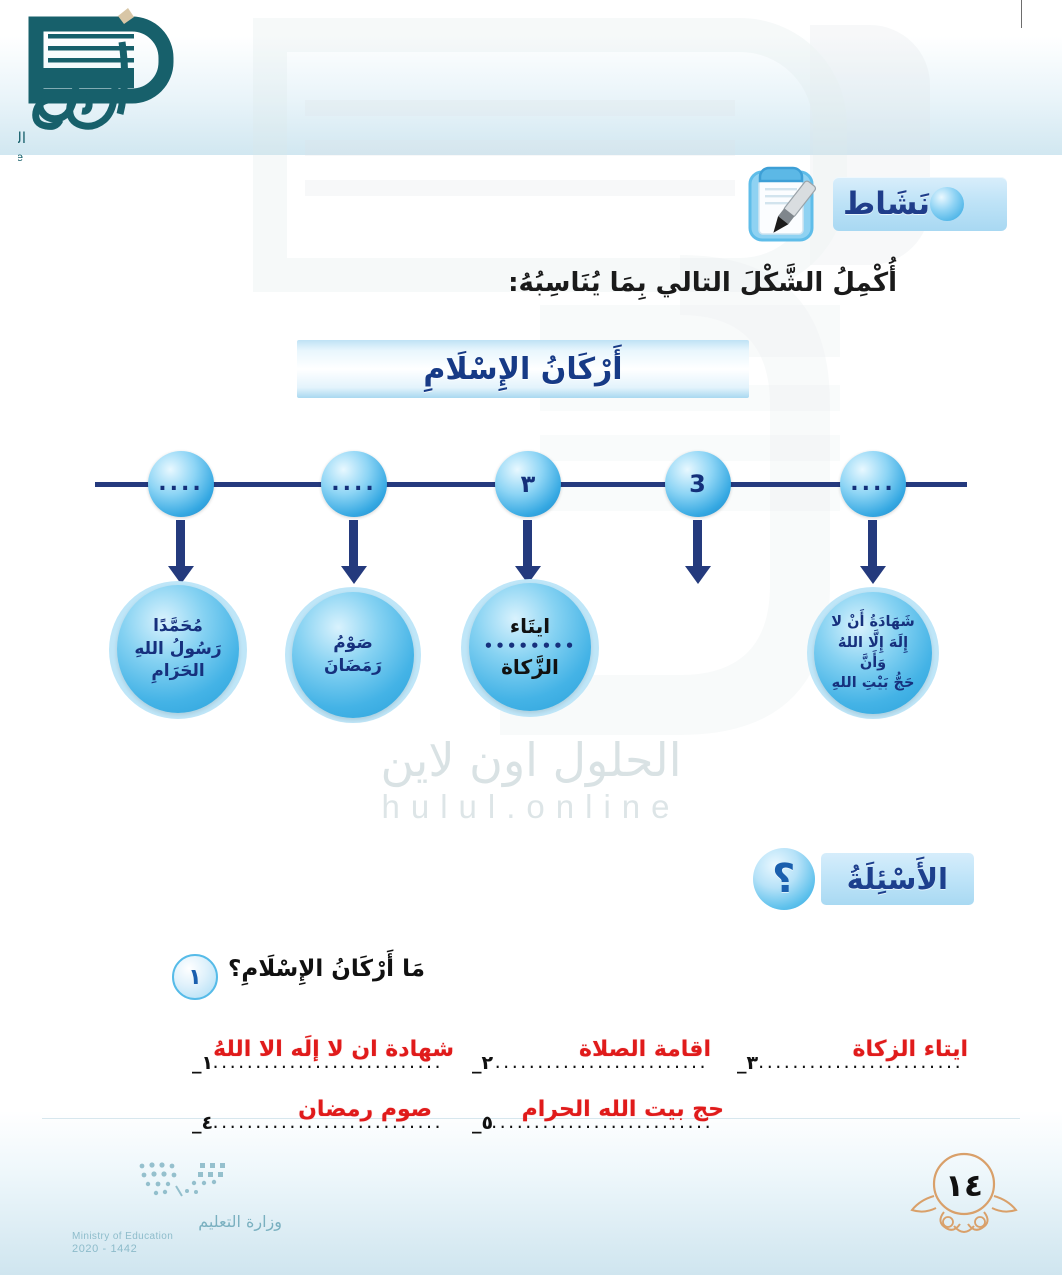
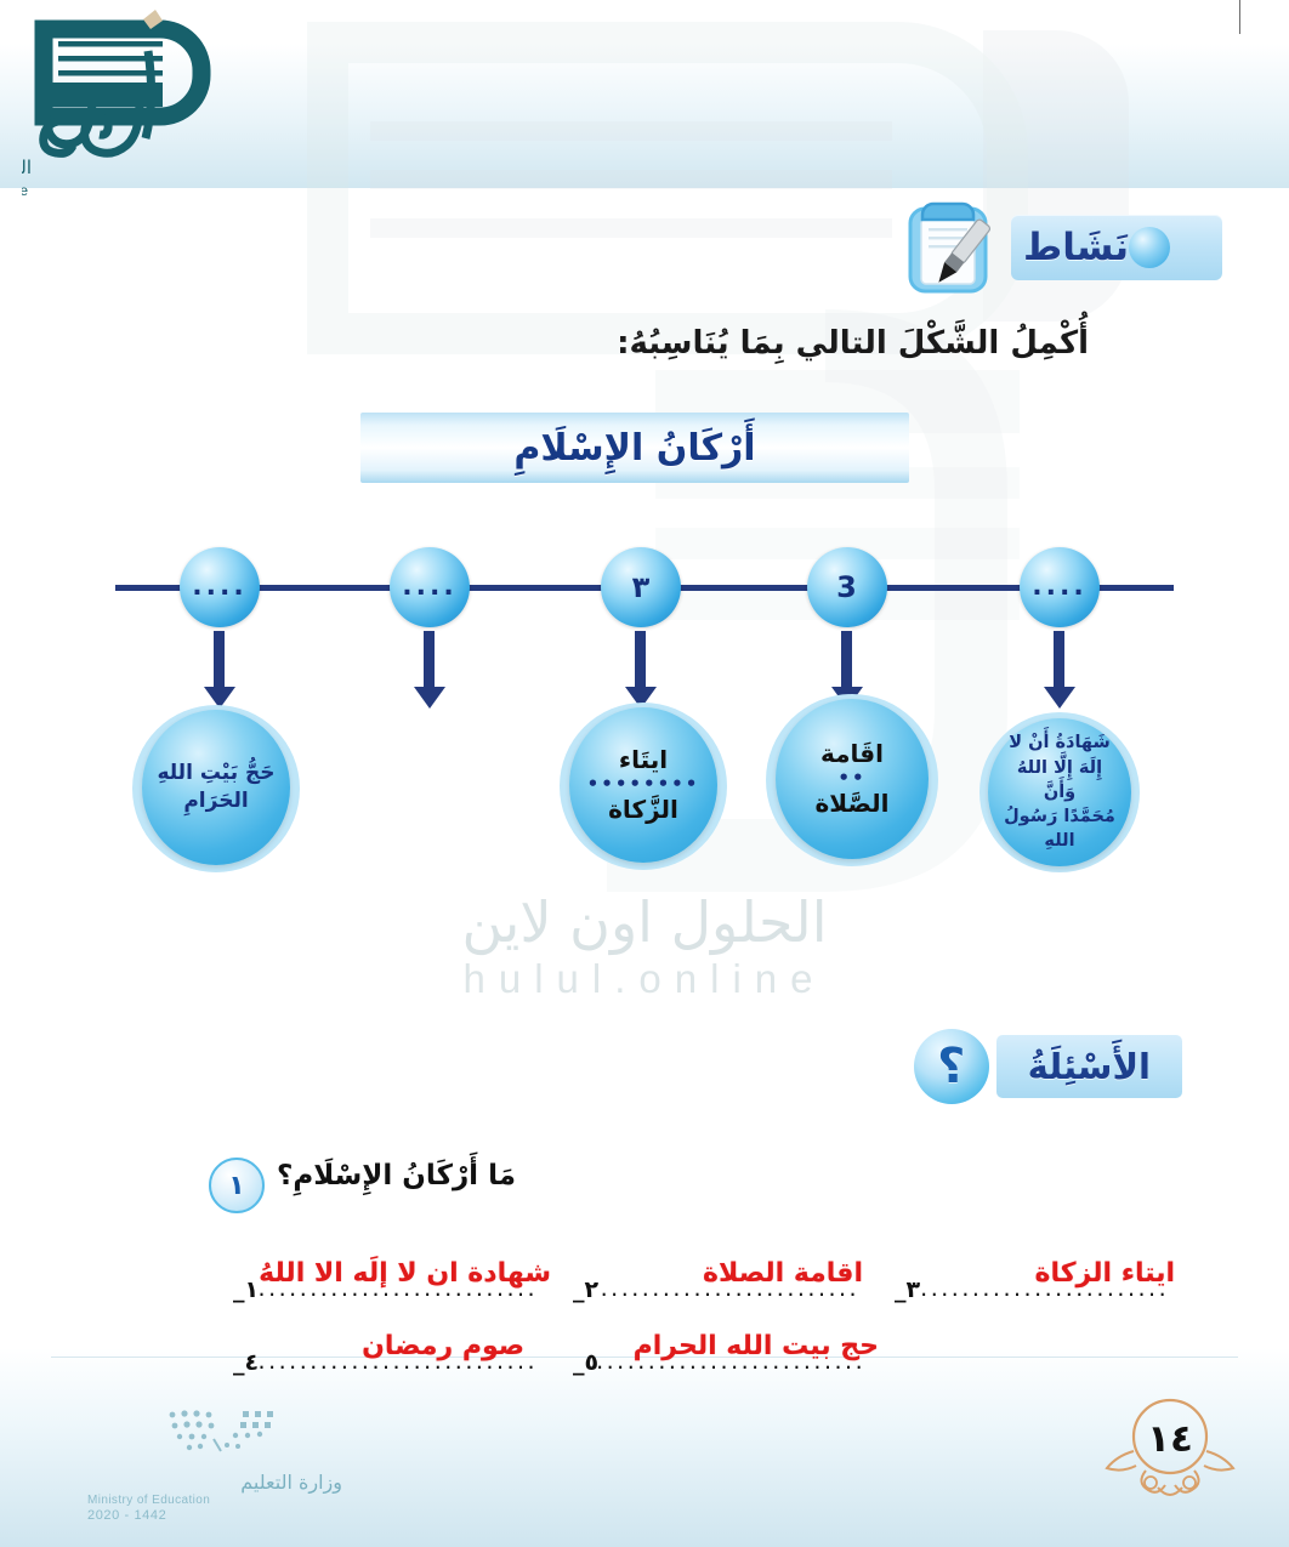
  الحلول اون لاين
  hulul.online
  نَشَاط
  أُكْمِلُ الشَّكْلَ التالي بِمَا يُنَاسِبُهُ:
  أَرْكَانُ الإِسْلَامِ
  ....
  ....
  ٣
  3
  ....
- مُحَمَّدًا رَسُولُ اللهِ
+ حَجُّ بَيْتِ اللهِ
  الحَرَامِ
- صَوْمُ رَمَضَانَ
  ايتَاء
  ••••••••
  الزَّكاة
+ اقَامة
+ ••
+ الصَّلاة
  شَهَادَةُ أَنْ لا
  إِلَهَ إِلَّا اللهُ وَأَنَّ
- حَجُّ بَيْتِ اللهِ
+ مُحَمَّدًا رَسُولُ اللهِ
  ؟
  الأَسْئِلَةُ
  ١
  مَا أَرْكَانُ الإِسْلَامِ؟
  ١_
  ...........................
  شهادة ان لا إلَه الا اللهُ
  ٢_
  .........................
  اقامة الصلاة
  ٣_
  ........................
  ايتاء الزكاة
  ٤_
  ...........................
  صوم رمضان
  ٥_
  ..........................
  حج بيت الله الحرام
  وزارة التعليم
  Ministry of Education
  2020 - 1442
  ١٤
